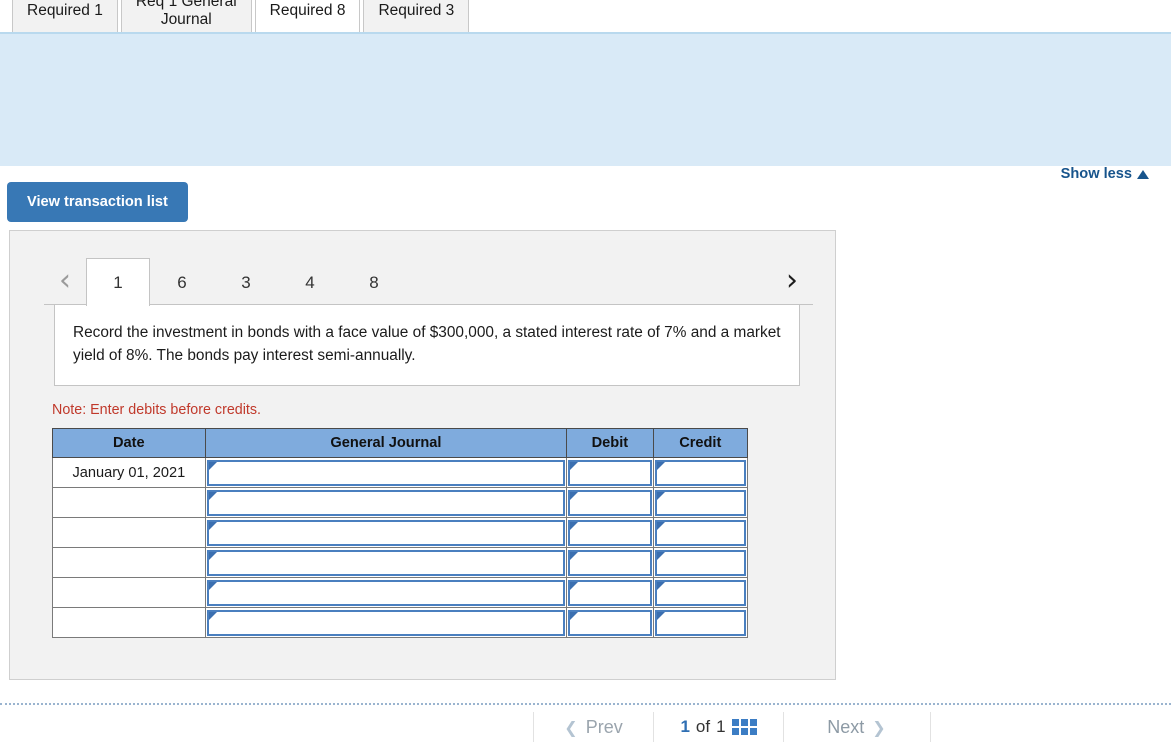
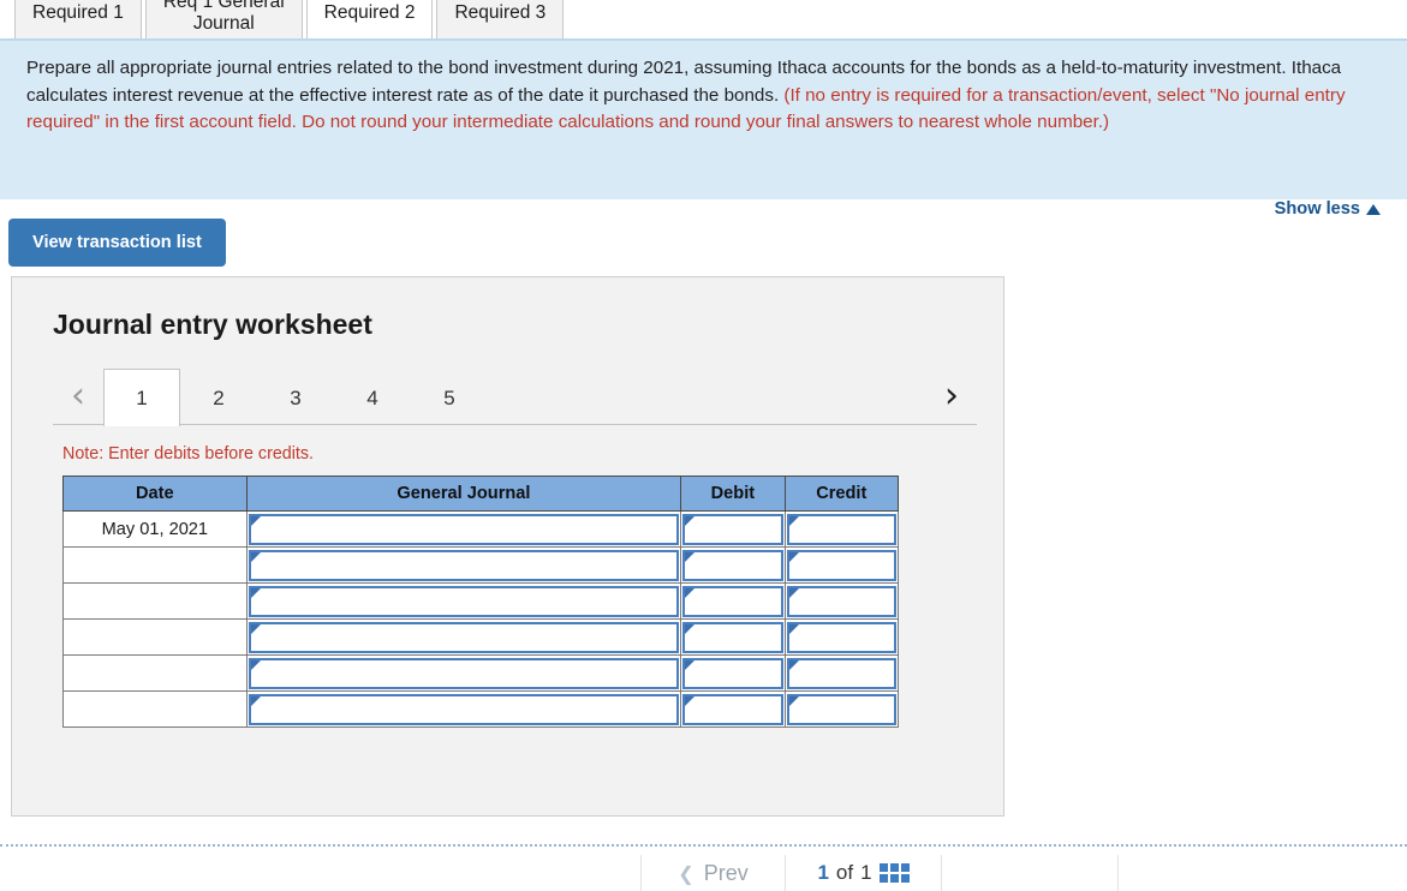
  Required 1
  Req 1 General
  Journal
- Required 8
+ Required 2
  Required 3
+ Prepare all appropriate journal entries related to the bond investment during 2021, assuming Ithaca accounts for the bonds as a held-to-maturity investment. Ithaca calculates interest revenue at the effective interest rate as of the date it purchased the bonds. (If no entry is required for a transaction/event, select "No journal entry required" in the first account field. Do not round your intermediate calculations and round your final answers to nearest whole number.)
  Show less
  View transaction list
+ Journal entry worksheet
  ‹
  1
- 6
+ 2
  3
  4
- 8
+ 5
  ›
- Record the investment in bonds with a face value of $300,000, a stated interest rate of 7% and a market yield of 8%. The bonds pay interest semi-annually.
  Note: Enter debits before credits.
  Date	General Journal	Debit	Credit
- January 01, 2021
+ May 01, 2021
  ❮
  Prev
  1
  of
  1
- Next
- ❯
